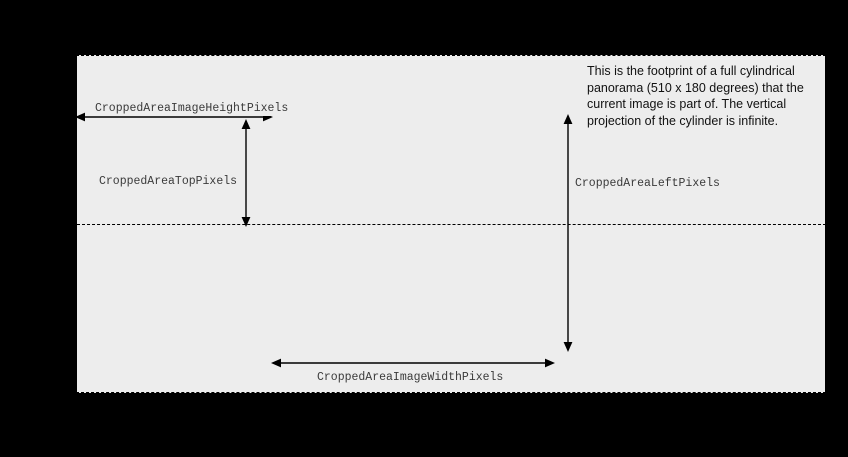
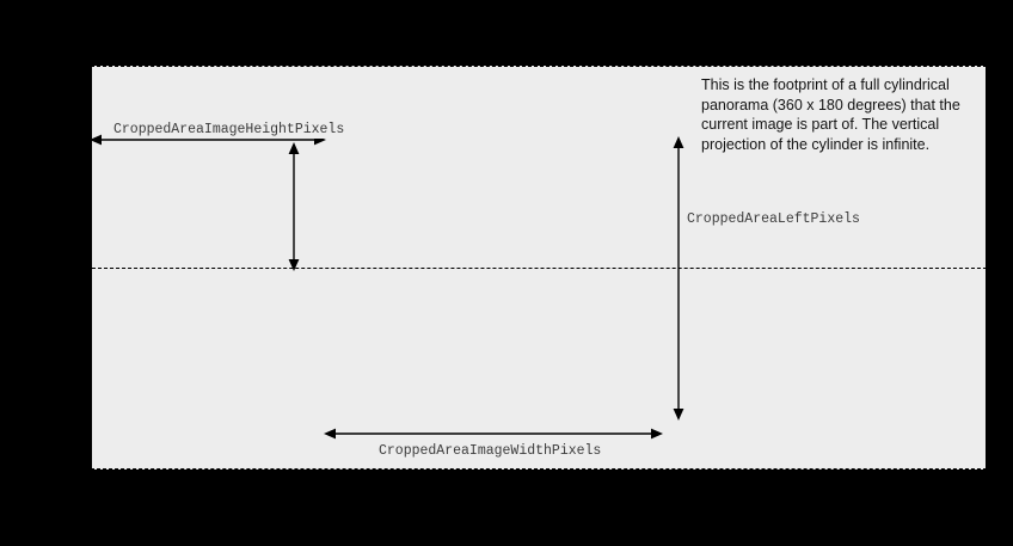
- This is the footprint of a full cylindrical panorama (510 x 180 degrees) that the current image is part of. The vertical projection of the cylinder is infinite.
+ This is the footprint of a full cylindrical panorama (360 x 180 degrees) that the current image is part of. The vertical projection of the cylinder is infinite.
  CroppedAreaImageHeightPixels
- CroppedAreaTopPixels
  CroppedAreaLeftPixels
  CroppedAreaImageWidthPixels
